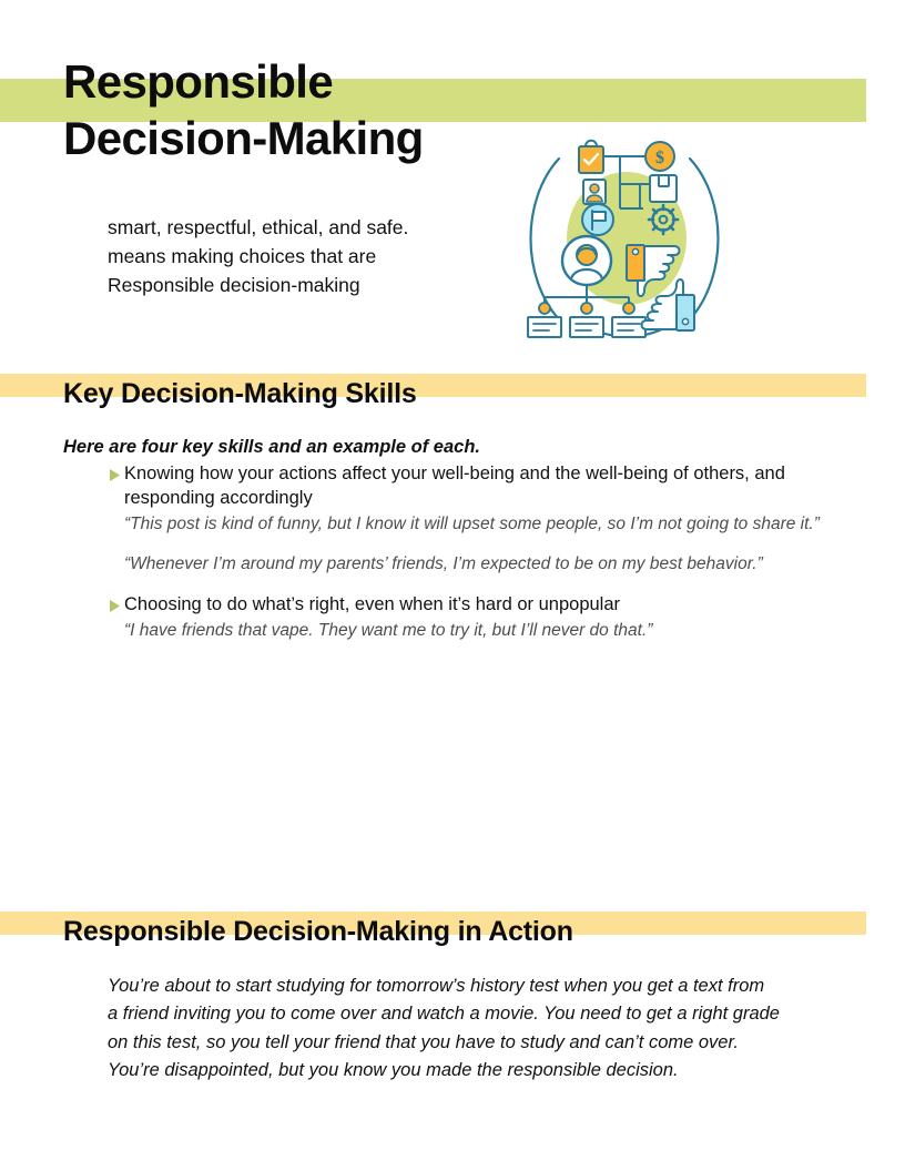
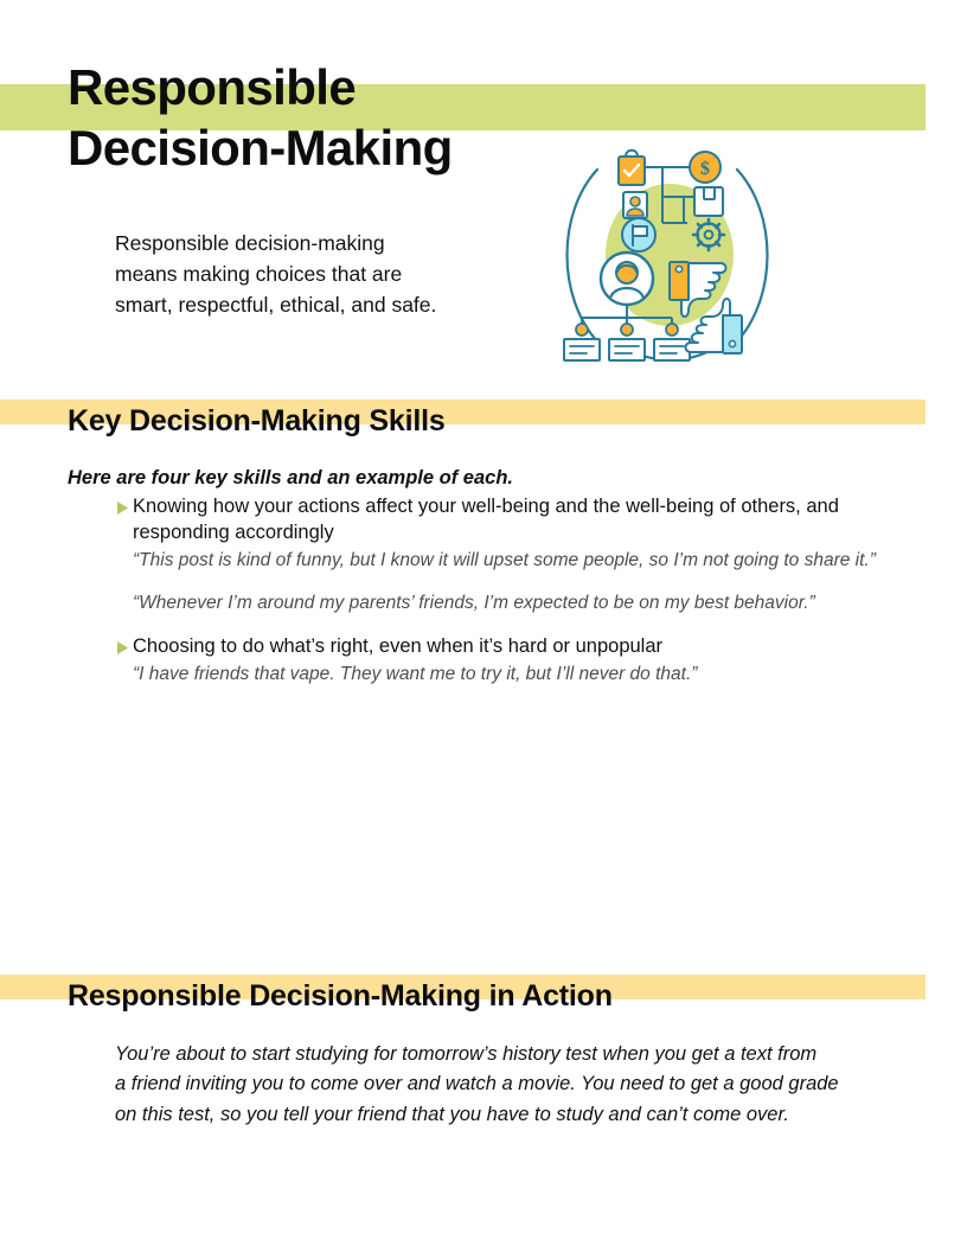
  Responsible
  Decision-Making
- smart, respectful, ethical, and safe.
+ Responsible decision-making
  means making choices that are
- Responsible decision-making
+ smart, respectful, ethical, and safe.
  $
  Key Decision-Making Skills
  Here are four key skills and an example of each.
  Knowing how your actions affect your well-being and the well-being of others, and responding accordingly
  “This post is kind of funny, but I know it will upset some people, so I’m not going to share it.”
  “Whenever I’m around my parents’ friends, I’m expected to be on my best behavior.”
  Choosing to do what’s right, even when it’s hard or unpopular
  “I have friends that vape. They want me to try it, but I’ll never do that.”
  Responsible Decision-Making in Action
  You’re about to start studying for tomorrow’s history test when you get a text from
- a friend inviting you to come over and watch a movie. You need to get a right grade
+ a friend inviting you to come over and watch a movie. You need to get a good grade
  on this test, so you tell your friend that you have to study and can’t come over.
- You’re disappointed, but you know you made the responsible decision.
